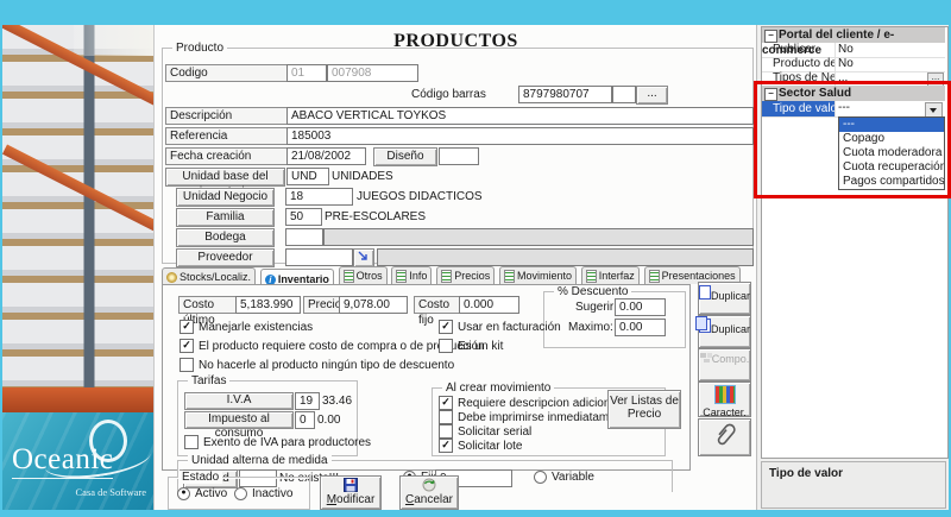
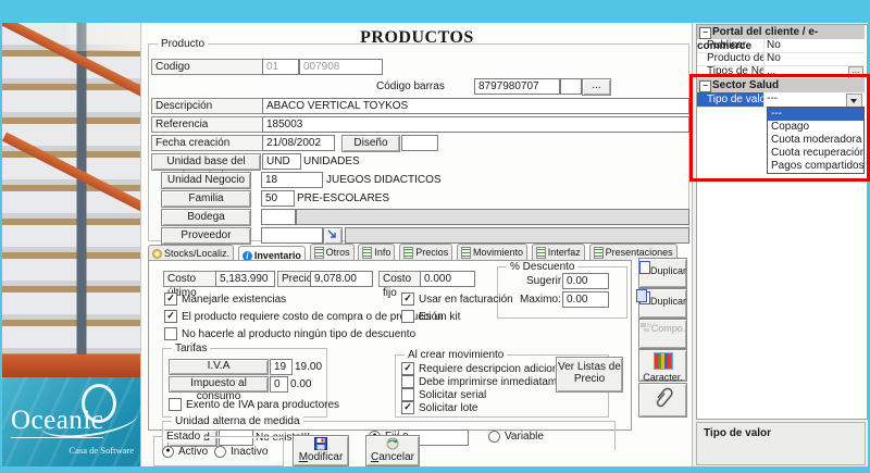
  Oceanic
  Casa de Software
  PRODUCTOS
  Producto
  Codigo
  01
  007908
  Código barras
  8797980707
  ...
  Descripción
  ABACO VERTICAL TOYKOS
  Referencia
  185003
  Fecha creación
  21/08/2002
  Diseño
  UND
  UNIDADES
  Unidad Negocio
  18
  JUEGOS DIDACTICOS
  Familia
  50
  PRE-ESCOLARES
  Bodega
  Proveedor
  Stocks/Localiz.
  Inventario
  Otros
  Info
  Precios
  Movimiento
  Interfaz
  Presentaciones
  Costo timo
  5,183.990
  Preci
  9,078.00
  Costo fijo
  0.000
  % Descuento
  Sugerir
  0.00
  Maximo:
  0.00
  ✓
  Manejarle existencias
  ✓
  Usar en facturación
  ✓
  El producto requiere costo de compra o de prucción
  Es un kit
  No hacerle al producto ningún tipo de descuento
  Tarifas
  I.V.A
  19
- 33.46
+ 19.00
  Impuesto al consumo
  0
  0.00
  Exento de IVA para productores
  Al crear movimiento
  ✓
  Requiere descripcion adicio
  Debe imprimirse inmediatam
  Solicitar serial
  ✓
  Solicitar lote
  Ver Listas de Precio
  Unidad alterna de medida
  Variable
  Duplicar
  Duplicar
  Compo.
  Caracter.
  Estado
  Activo
  Inactivo
  Modificar
  Cancelar
  Portal del cliente / e-commerce
  Publicar
  No
  No
  ...
  ...
  Sector Salud
  Tipo de valo
  ---
  ---
  Copago
  Cuota moderadora
  Cuota recuperación
  Pagos compartidos
  Tipo de valor
